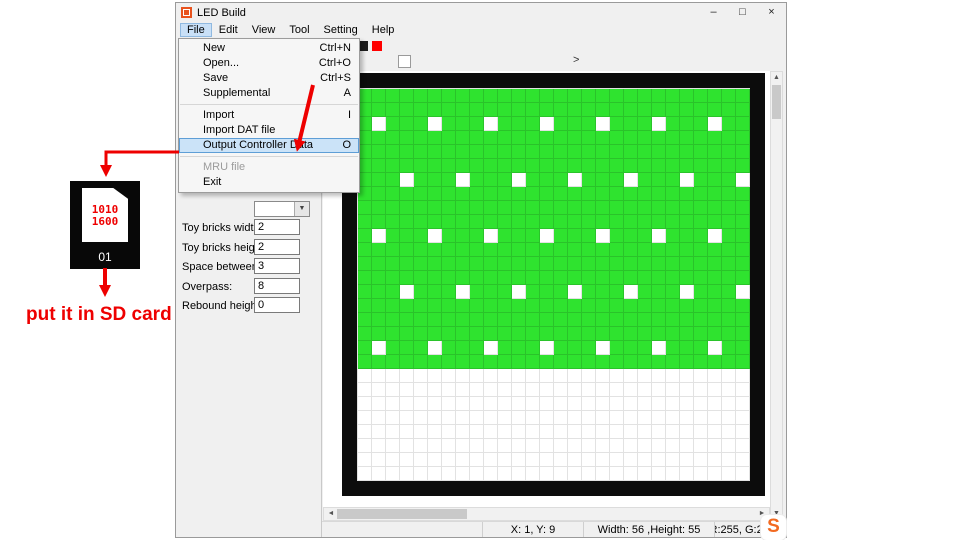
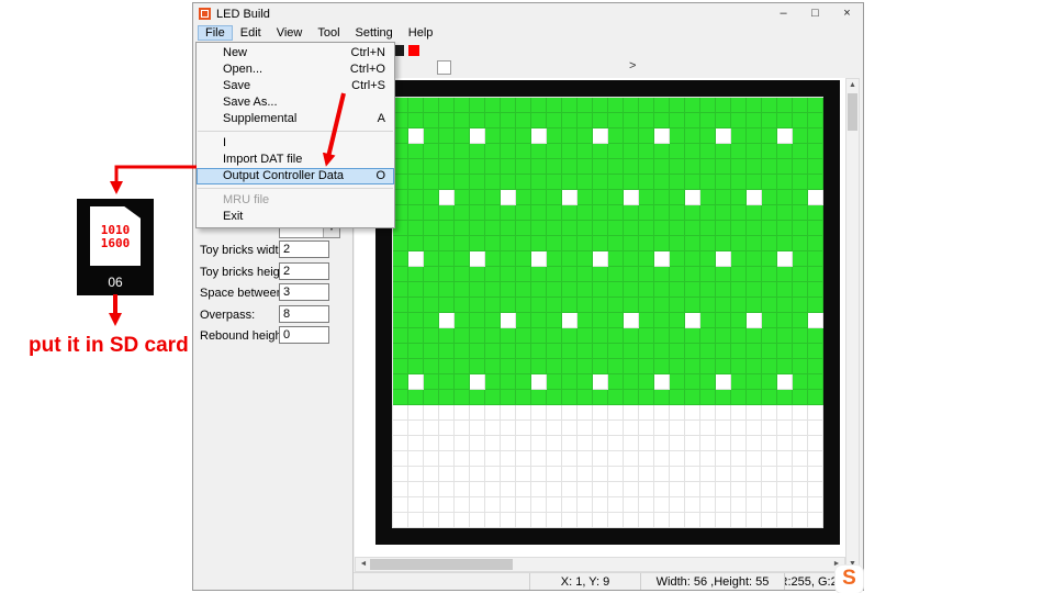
  LED Build
  –
  □
  ×
  File
  Edit
  View
  Tool
  Setting
  Help
  Toy bricks widt
  2
  Toy bricks heig
  2
  Space betwee
  3
  Overpass:
  8
  Rebound heig
  0
  >
  X: 1, Y: 9
  Width: 56 ,Height: 55
  New
  Ctrl+N
  Open...
  Ctrl+O
  Save
  Ctrl+S
+ Save As...
  Supplemental
  A
- Import
  I
  Import DAT file
  Output Controller Data
  O
  MRU file
  Exit
  1010
  1600
- 01
+ 06
  put it in SD card
  S
